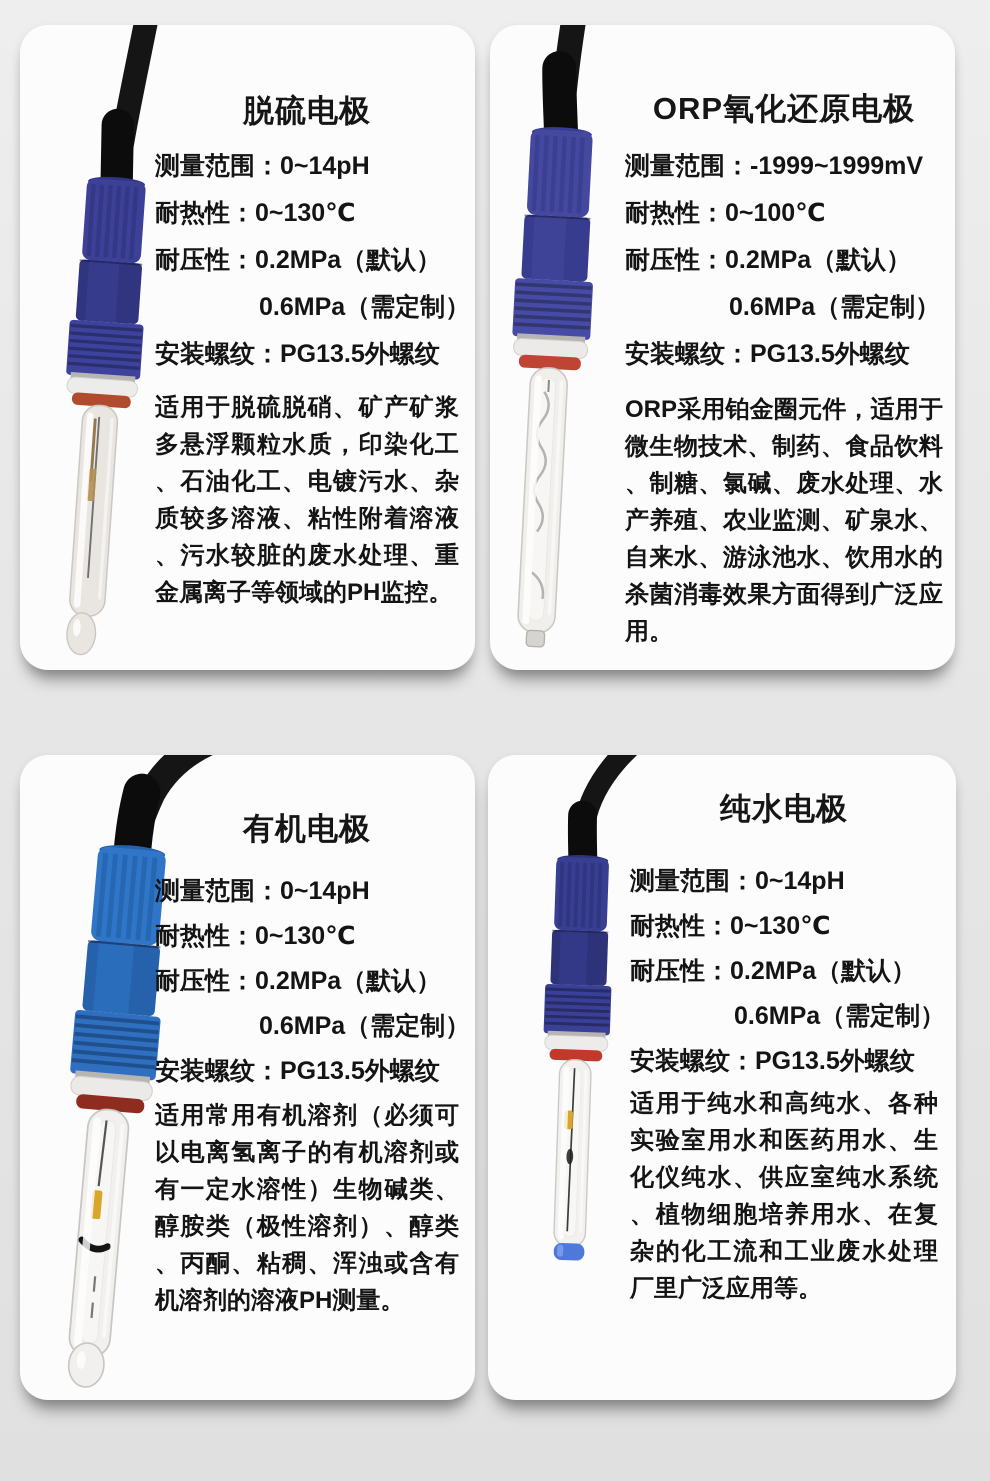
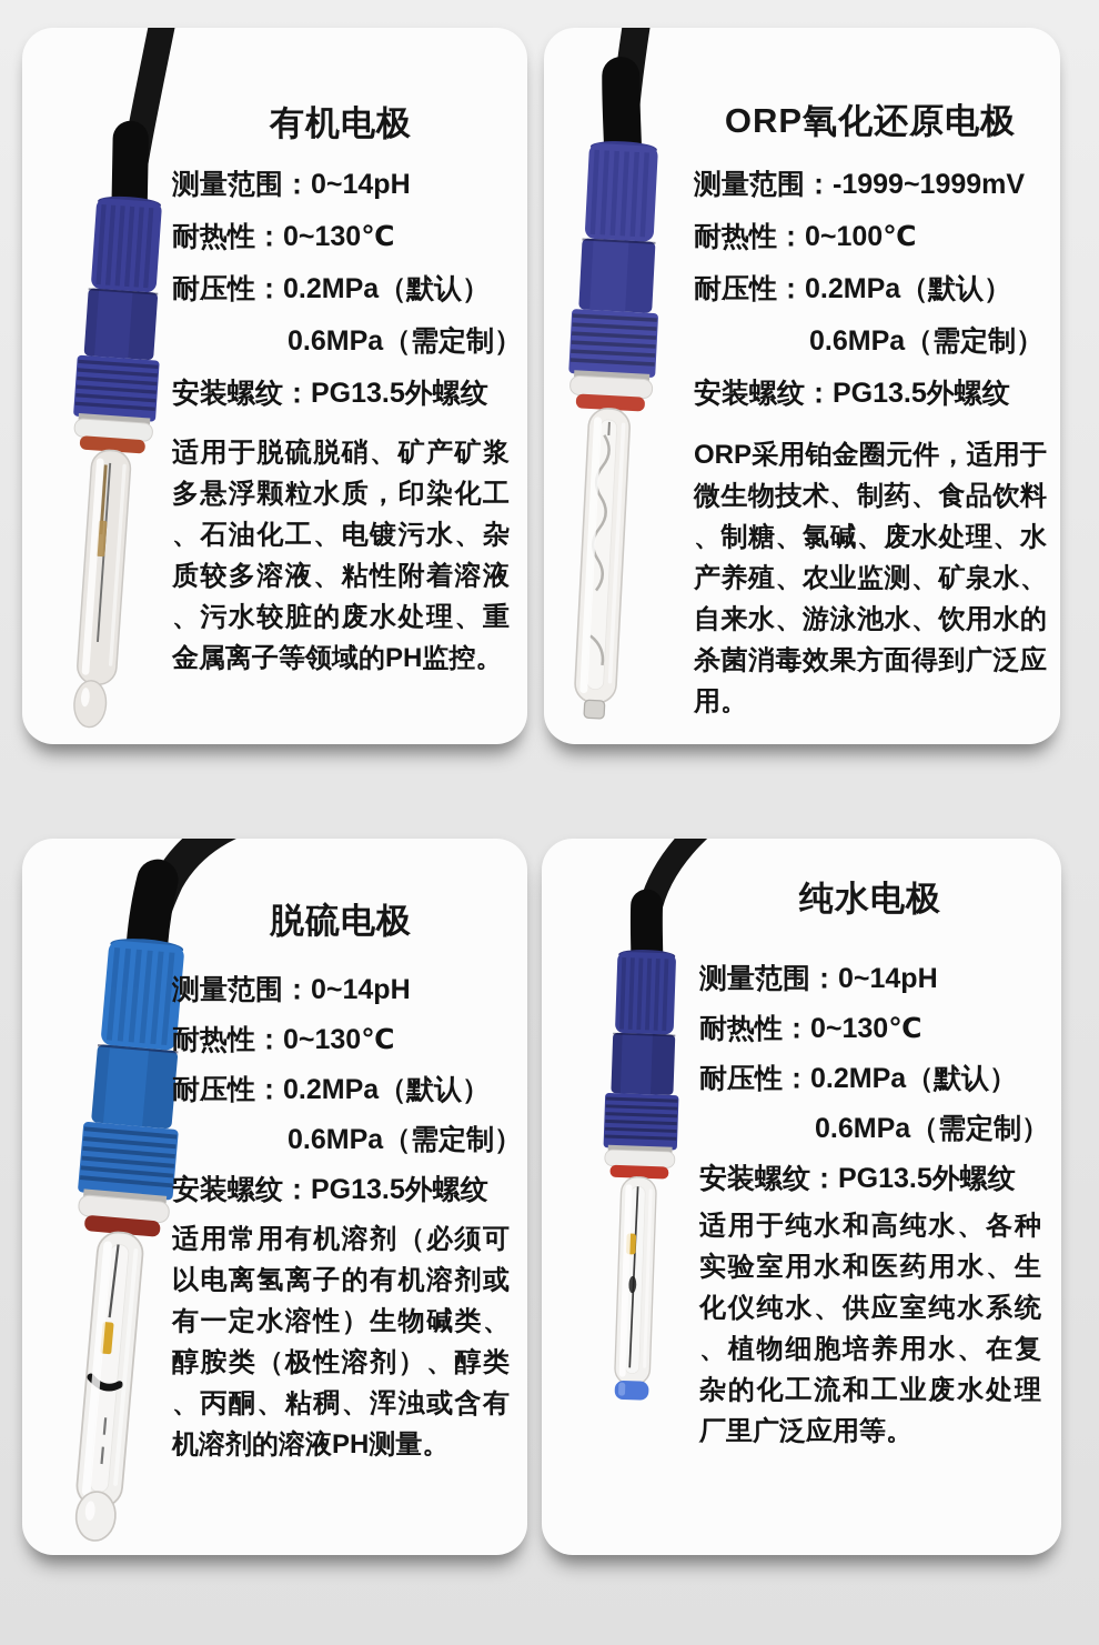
- 脱硫电极
+ 有机电极
  测量范围：0~14pH
  耐热性：0~130℃
  耐压性：0.2MPa（默认）
  0.6MPa（需定制）
  安装螺纹：PG13.5外螺纹
  适用于脱硫脱硝、矿产矿浆多悬浮颗粒水质，印染化工、石油化工、电镀污水、杂质较多溶液、粘性附着溶液、污水较脏的废水处理、重金属离子等领域的PH监控。
  ORP氧化还原电极
  测量范围：-1999~1999mV
  耐热性：0~100℃
  耐压性：0.2MPa（默认）
  0.6MPa（需定制）
  安装螺纹：PG13.5外螺纹
  ORP采用铂金圈元件，适用于微生物技术、制药、食品饮料、制糖、氯碱、废水处理、水产养殖、农业监测、矿泉水、自来水、游泳池水、饮用水的杀菌消毒效果方面得到广泛应用。
- 有机电极
+ 脱硫电极
  测量范围：0~14pH
  耐热性：0~130℃
  耐压性：0.2MPa（默认）
  0.6MPa（需定制）
  安装螺纹：PG13.5外螺纹
  适用常用有机溶剂（必须可以电离氢离子的有机溶剂或有一定水溶性）生物碱类、醇胺类（极性溶剂）、醇类、丙酮、粘稠、浑浊或含有机溶剂的溶液PH测量。
  纯水电极
  测量范围：0~14pH
  耐热性：0~130℃
  耐压性：0.2MPa（默认）
  0.6MPa（需定制）
  安装螺纹：PG13.5外螺纹
  适用于纯水和高纯水、各种实验室用水和医药用水、生化仪纯水、供应室纯水系统、植物细胞培养用水、在复杂的化工流和工业废水处理厂里广泛应用等。
